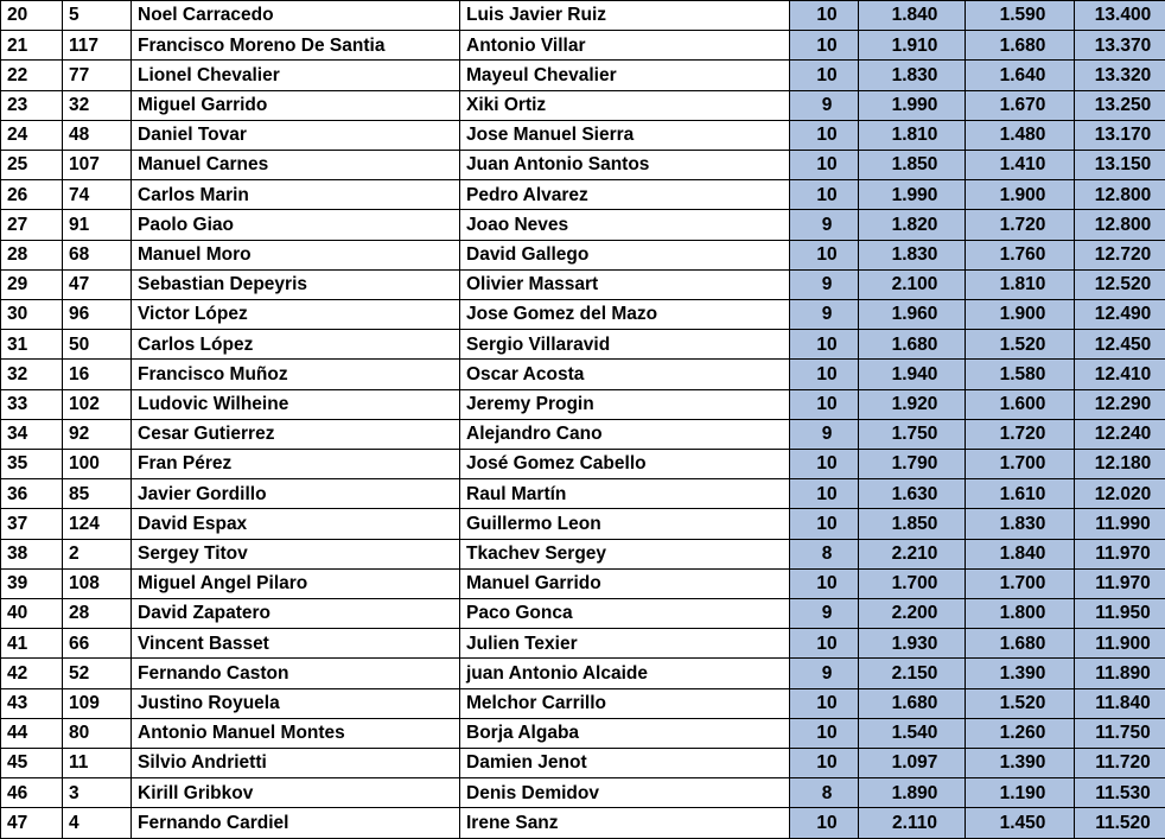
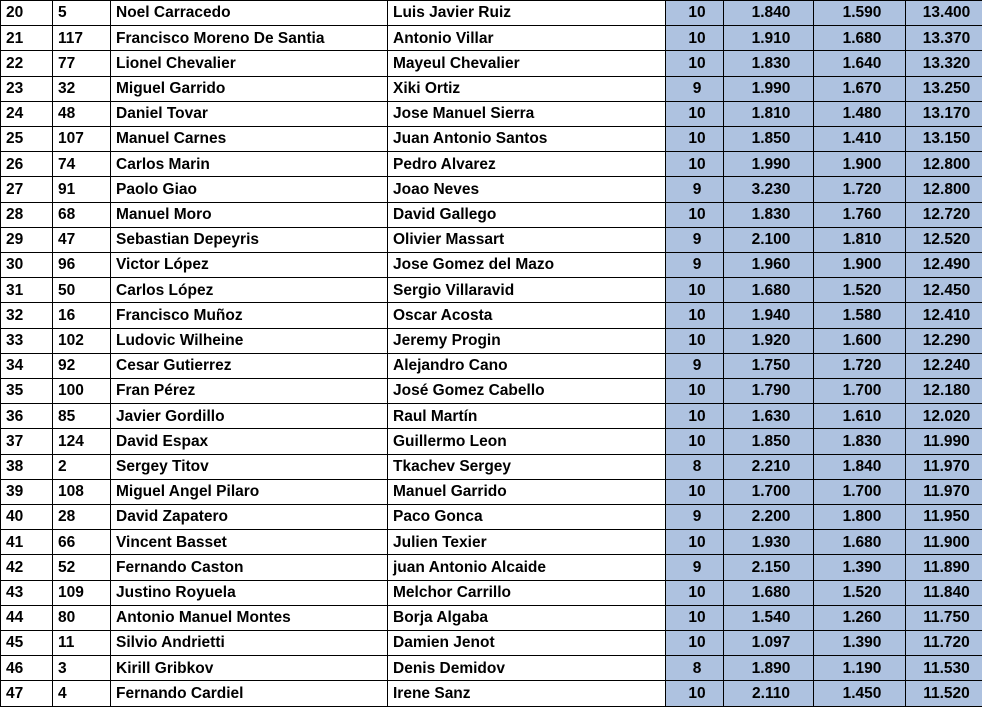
  20	5	Noel Carracedo	Luis Javier Ruiz	10	1.840	1.590	13.400
  21	117	Francisco Moreno De Santia	Antonio Villar	10	1.910	1.680	13.370
  22	77	Lionel Chevalier	Mayeul Chevalier	10	1.830	1.640	13.320
  23	32	Miguel Garrido	Xiki Ortiz	9	1.990	1.670	13.250
  24	48	Daniel Tovar	Jose Manuel Sierra	10	1.810	1.480	13.170
  25	107	Manuel Carnes	Juan Antonio Santos	10	1.850	1.410	13.150
  26	74	Carlos Marin	Pedro Alvarez	10	1.990	1.900	12.800
- 27	91	Paolo Giao	Joao Neves	9	1.820	1.720	12.800
+ 27	91	Paolo Giao	Joao Neves	9	3.230	1.720	12.800
  28	68	Manuel Moro	David Gallego	10	1.830	1.760	12.720
  29	47	Sebastian Depeyris	Olivier Massart	9	2.100	1.810	12.520
  30	96	Victor López	Jose Gomez del Mazo	9	1.960	1.900	12.490
  31	50	Carlos López	Sergio Villaravid	10	1.680	1.520	12.450
  32	16	Francisco Muñoz	Oscar Acosta	10	1.940	1.580	12.410
  33	102	Ludovic Wilheine	Jeremy Progin	10	1.920	1.600	12.290
  34	92	Cesar Gutierrez	Alejandro Cano	9	1.750	1.720	12.240
  35	100	Fran Pérez	José Gomez Cabello	10	1.790	1.700	12.180
  36	85	Javier Gordillo	Raul Martín	10	1.630	1.610	12.020
  37	124	David Espax	Guillermo Leon	10	1.850	1.830	11.990
  38	2	Sergey Titov	Tkachev Sergey	8	2.210	1.840	11.970
  39	108	Miguel Angel Pilaro	Manuel Garrido	10	1.700	1.700	11.970
  40	28	David Zapatero	Paco Gonca	9	2.200	1.800	11.950
  41	66	Vincent Basset	Julien Texier	10	1.930	1.680	11.900
  42	52	Fernando Caston	juan Antonio Alcaide	9	2.150	1.390	11.890
  43	109	Justino Royuela	Melchor Carrillo	10	1.680	1.520	11.840
  44	80	Antonio Manuel Montes	Borja Algaba	10	1.540	1.260	11.750
  45	11	Silvio Andrietti	Damien Jenot	10	1.097	1.390	11.720
  46	3	Kirill Gribkov	Denis Demidov	8	1.890	1.190	11.530
  47	4	Fernando Cardiel	Irene Sanz	10	2.110	1.450	11.520
